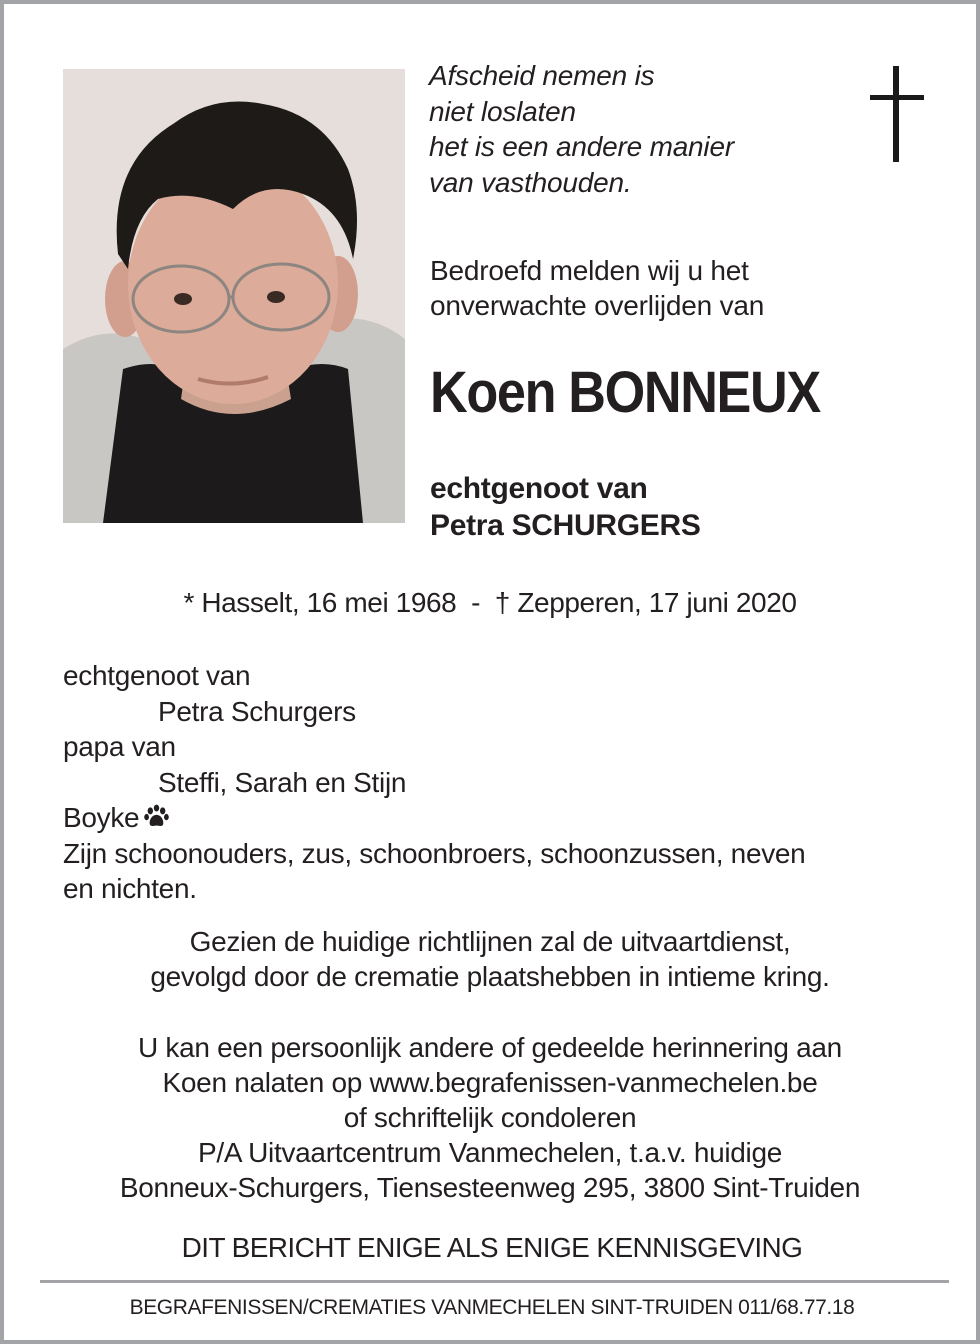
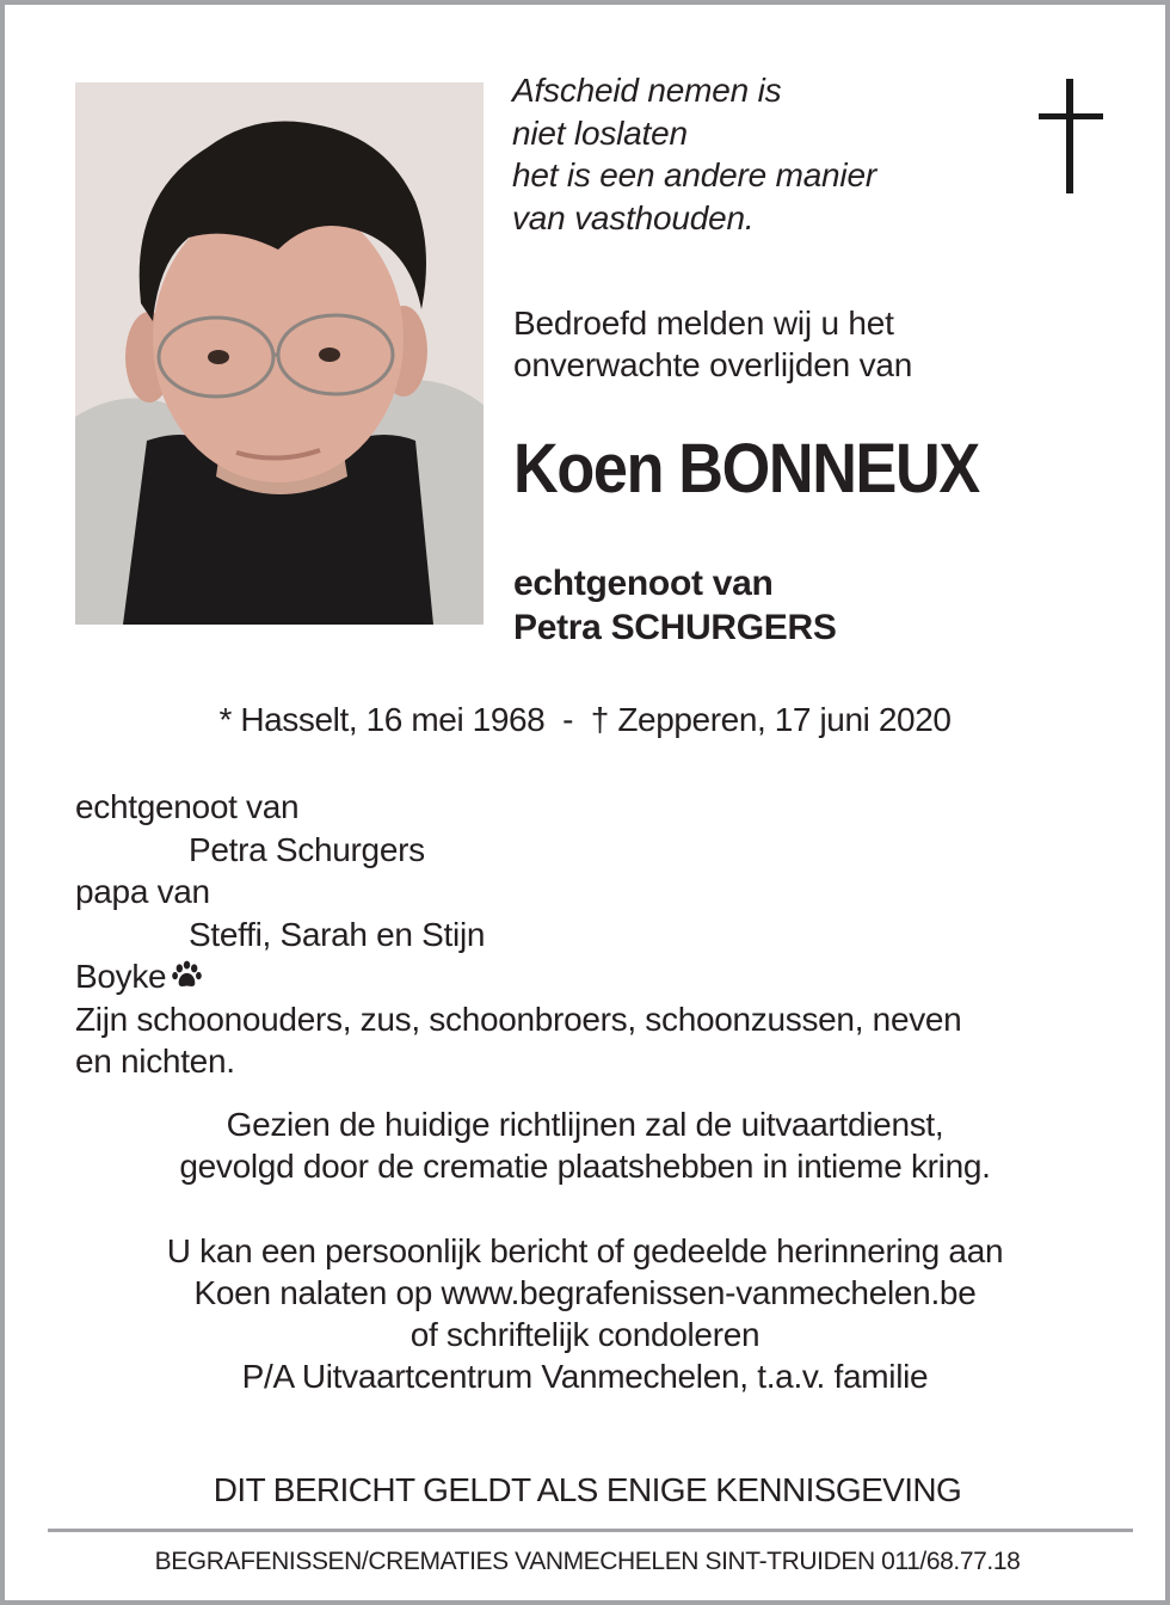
  Afscheid nemen is
  niet loslaten
  het is een andere manier
  van vasthouden.
  Bedroefd melden wij u het
  onverwachte overlijden van
  Koen BONNEUX
  echtgenoot van
  Petra SCHURGERS
  * Hasselt, 16 mei 1968 - † Zepperen, 17 juni 2020
  echtgenoot van
  Petra Schurgers
  papa van
  Steffi, Sarah en Stijn
  Boyke
  Zijn schoonouders, zus, schoonbroers, schoonzussen, neven
  en nichten.
  Gezien de huidige richtlijnen zal de uitvaartdienst,
  gevolgd door de crematie plaatshebben in intieme kring.
- U kan een persoonlijk andere of gedeelde herinnering aan
+ U kan een persoonlijk bericht of gedeelde herinnering aan
  Koen nalaten op www.begrafenissen-vanmechelen.be
  of schriftelijk condoleren
- P/A Uitvaartcentrum Vanmechelen, t.a.v. huidige
+ P/A Uitvaartcentrum Vanmechelen, t.a.v. familie
- Bonneux-Schurgers, Tiensesteenweg 295, 3800 Sint-Truiden
- DIT BERICHT ENIGE ALS ENIGE KENNISGEVING
+ DIT BERICHT GELDT ALS ENIGE KENNISGEVING
  BEGRAFENISSEN/CREMATIES VANMECHELEN SINT-TRUIDEN 011/68.77.18
